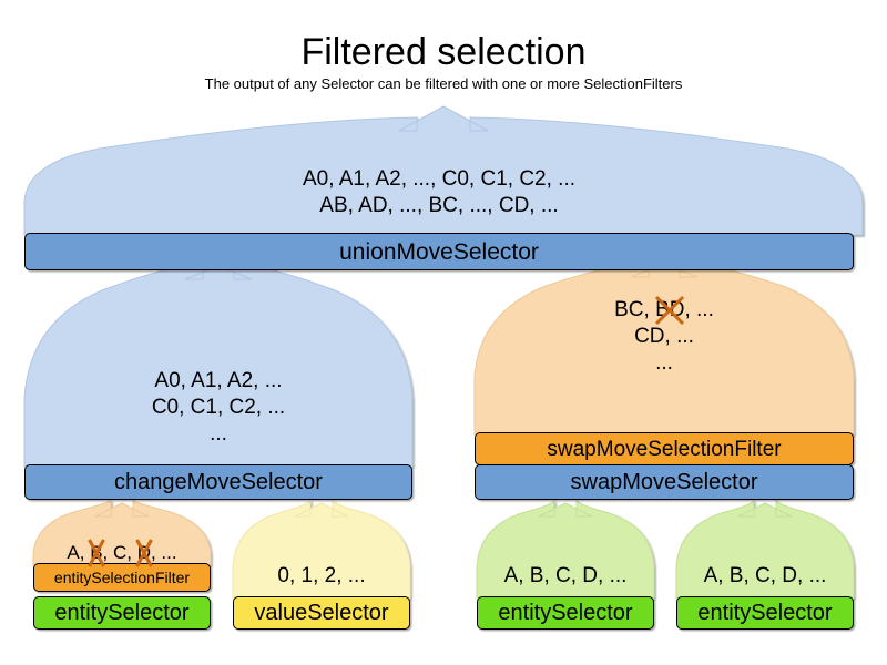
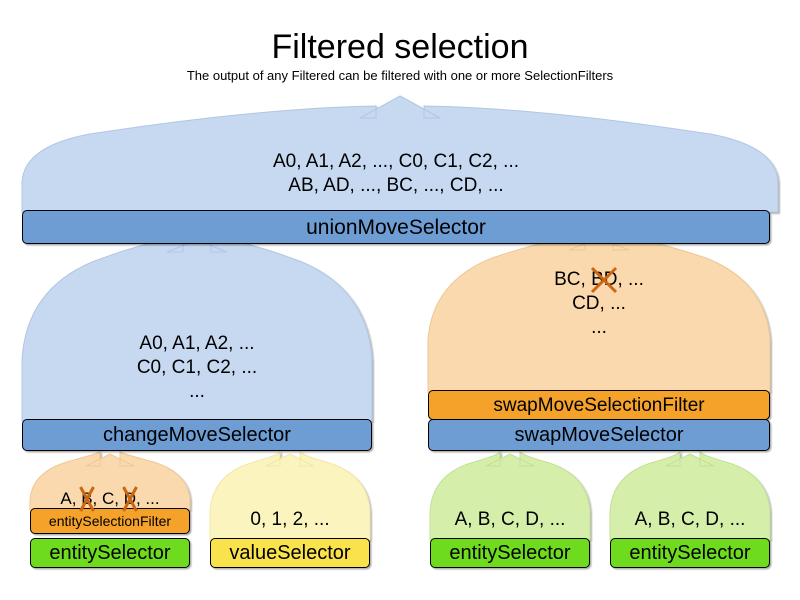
  Filtered selection
- The output of any Selector can be filtered with one or more SelectionFilters
+ The output of any Filtered can be filtered with one or more SelectionFilters
  unionMoveSelector
  changeMoveSelector
  swapMoveSelectionFilter
  swapMoveSelector
  entitySelectionFilter
  entitySelector
  valueSelector
  entitySelector
  entitySelector
  A0, A1, A2, ..., C0, C1, C2, ...
  AB, AD, ..., BC, ..., CD, ...
  A0, A1, A2, ...
  C0, C1, C2, ...
  ...
  BC, BD, ...
  CD, ...
  ...
  A, B, C, D, ...
  0, 1, 2, ...
  A, B, C, D, ...
  A, B, C, D, ...
